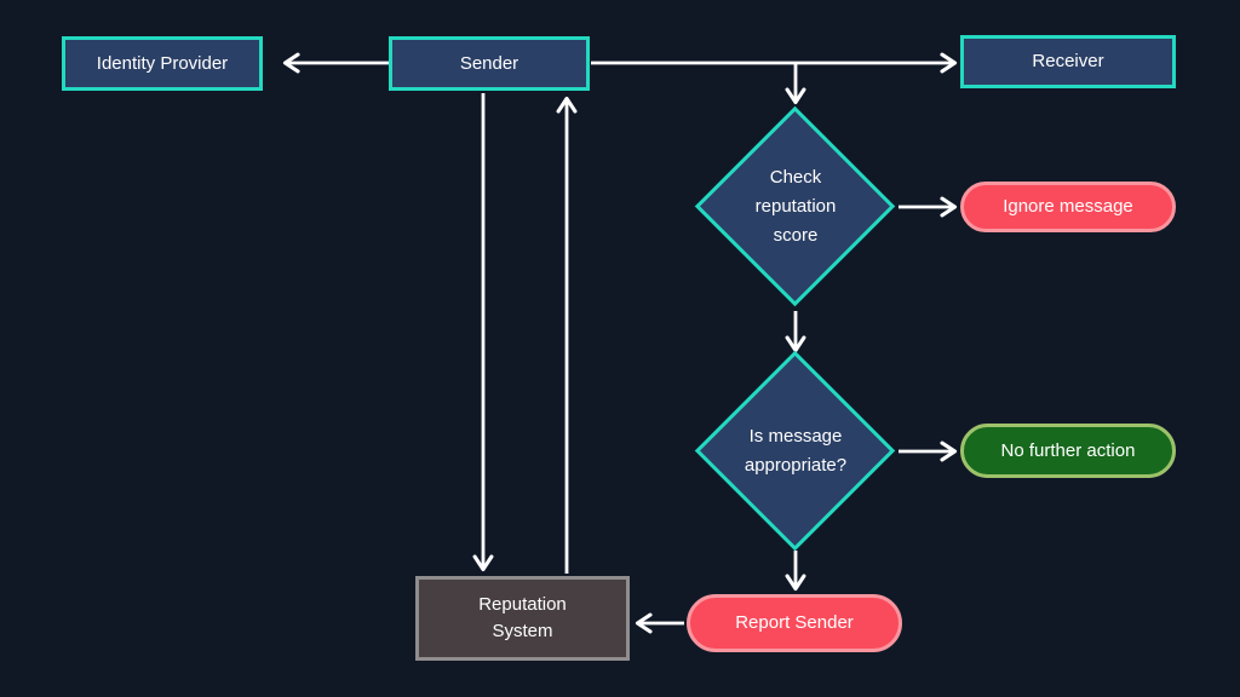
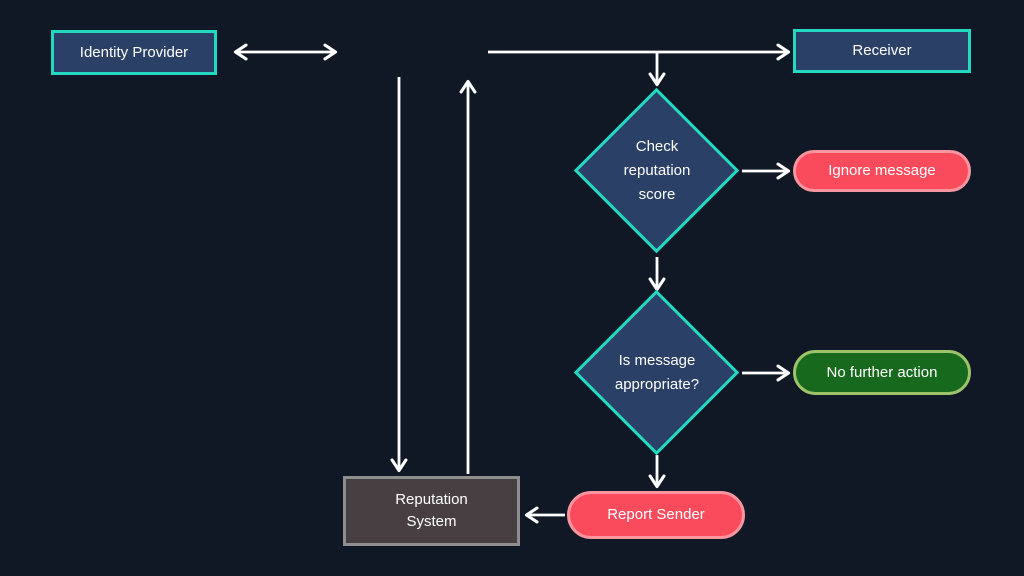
  Identity Provider
- Sender
  Receiver
  Check reputation score
  Ignore message
  Is message appropriate?
  No further action
  Report Sender
  Reputation System
